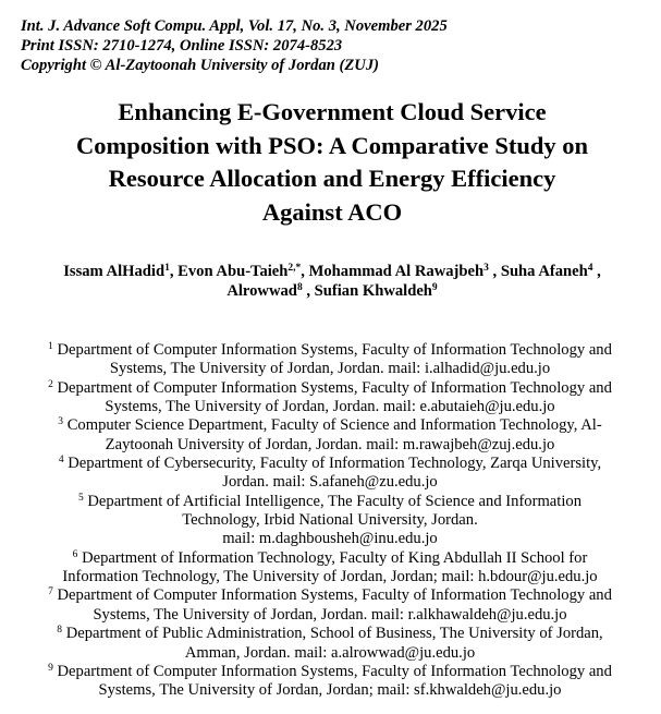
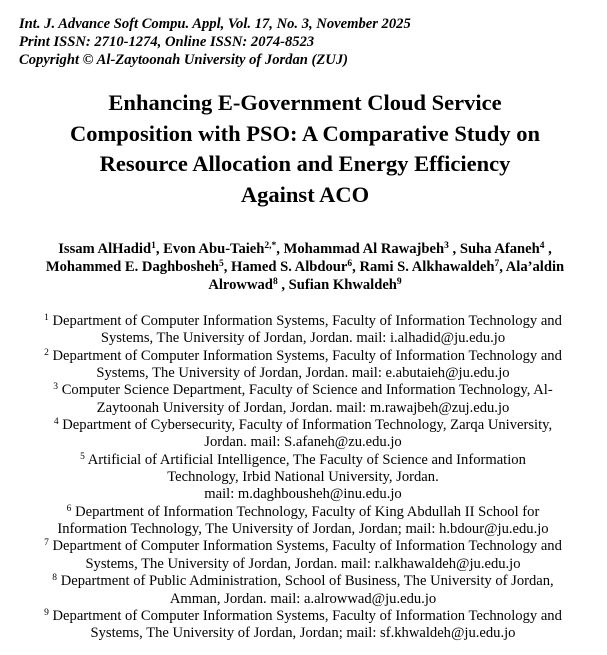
  Int. J. Advance Soft Compu. Appl, Vol. 17, No. 3, November 2025
  Print ISSN: 2710-1274, Online ISSN: 2074-8523
  Copyright © Al-Zaytoonah University of Jordan (ZUJ)
  Enhancing E-Government Cloud Service
  Composition with PSO: A Comparative Study on
  Resource Allocation and Energy Efficiency
  Against ACO
  Issam AlHadid1, Evon Abu-Taieh2,*, Mohammad Al Rawajbeh3 , Suha Afaneh4 ,
+ Mohammed E. Daghbosheh5, Hamed S. Albdour6, Rami S. Alkhawaldeh7, Ala’aldin
  Alrowwad8 , Sufian Khwaldeh9
  1 Department of Computer Information Systems, Faculty of Information Technology and
  Systems, The University of Jordan, Jordan. mail: i.alhadid@ju.edu.jo
  2 Department of Computer Information Systems, Faculty of Information Technology and
  Systems, The University of Jordan, Jordan. mail: e.abutaieh@ju.edu.jo
  3 Computer Science Department, Faculty of Science and Information Technology, Al-
  Zaytoonah University of Jordan, Jordan. mail: m.rawajbeh@zuj.edu.jo
  4 Department of Cybersecurity, Faculty of Information Technology, Zarqa University,
  Jordan. mail: S.afaneh@zu.edu.jo
- 5 Department of Artificial Intelligence, The Faculty of Science and Information
+ 5 Artificial of Artificial Intelligence, The Faculty of Science and Information
  Technology, Irbid National University, Jordan.
  mail: m.daghbousheh@inu.edu.jo
  6 Department of Information Technology, Faculty of King Abdullah II School for
  Information Technology, The University of Jordan, Jordan; mail: h.bdour@ju.edu.jo
  7 Department of Computer Information Systems, Faculty of Information Technology and
  Systems, The University of Jordan, Jordan. mail: r.alkhawaldeh@ju.edu.jo
  8 Department of Public Administration, School of Business, The University of Jordan,
  Amman, Jordan. mail: a.alrowwad@ju.edu.jo
  9 Department of Computer Information Systems, Faculty of Information Technology and
  Systems, The University of Jordan, Jordan; mail: sf.khwaldeh@ju.edu.jo
